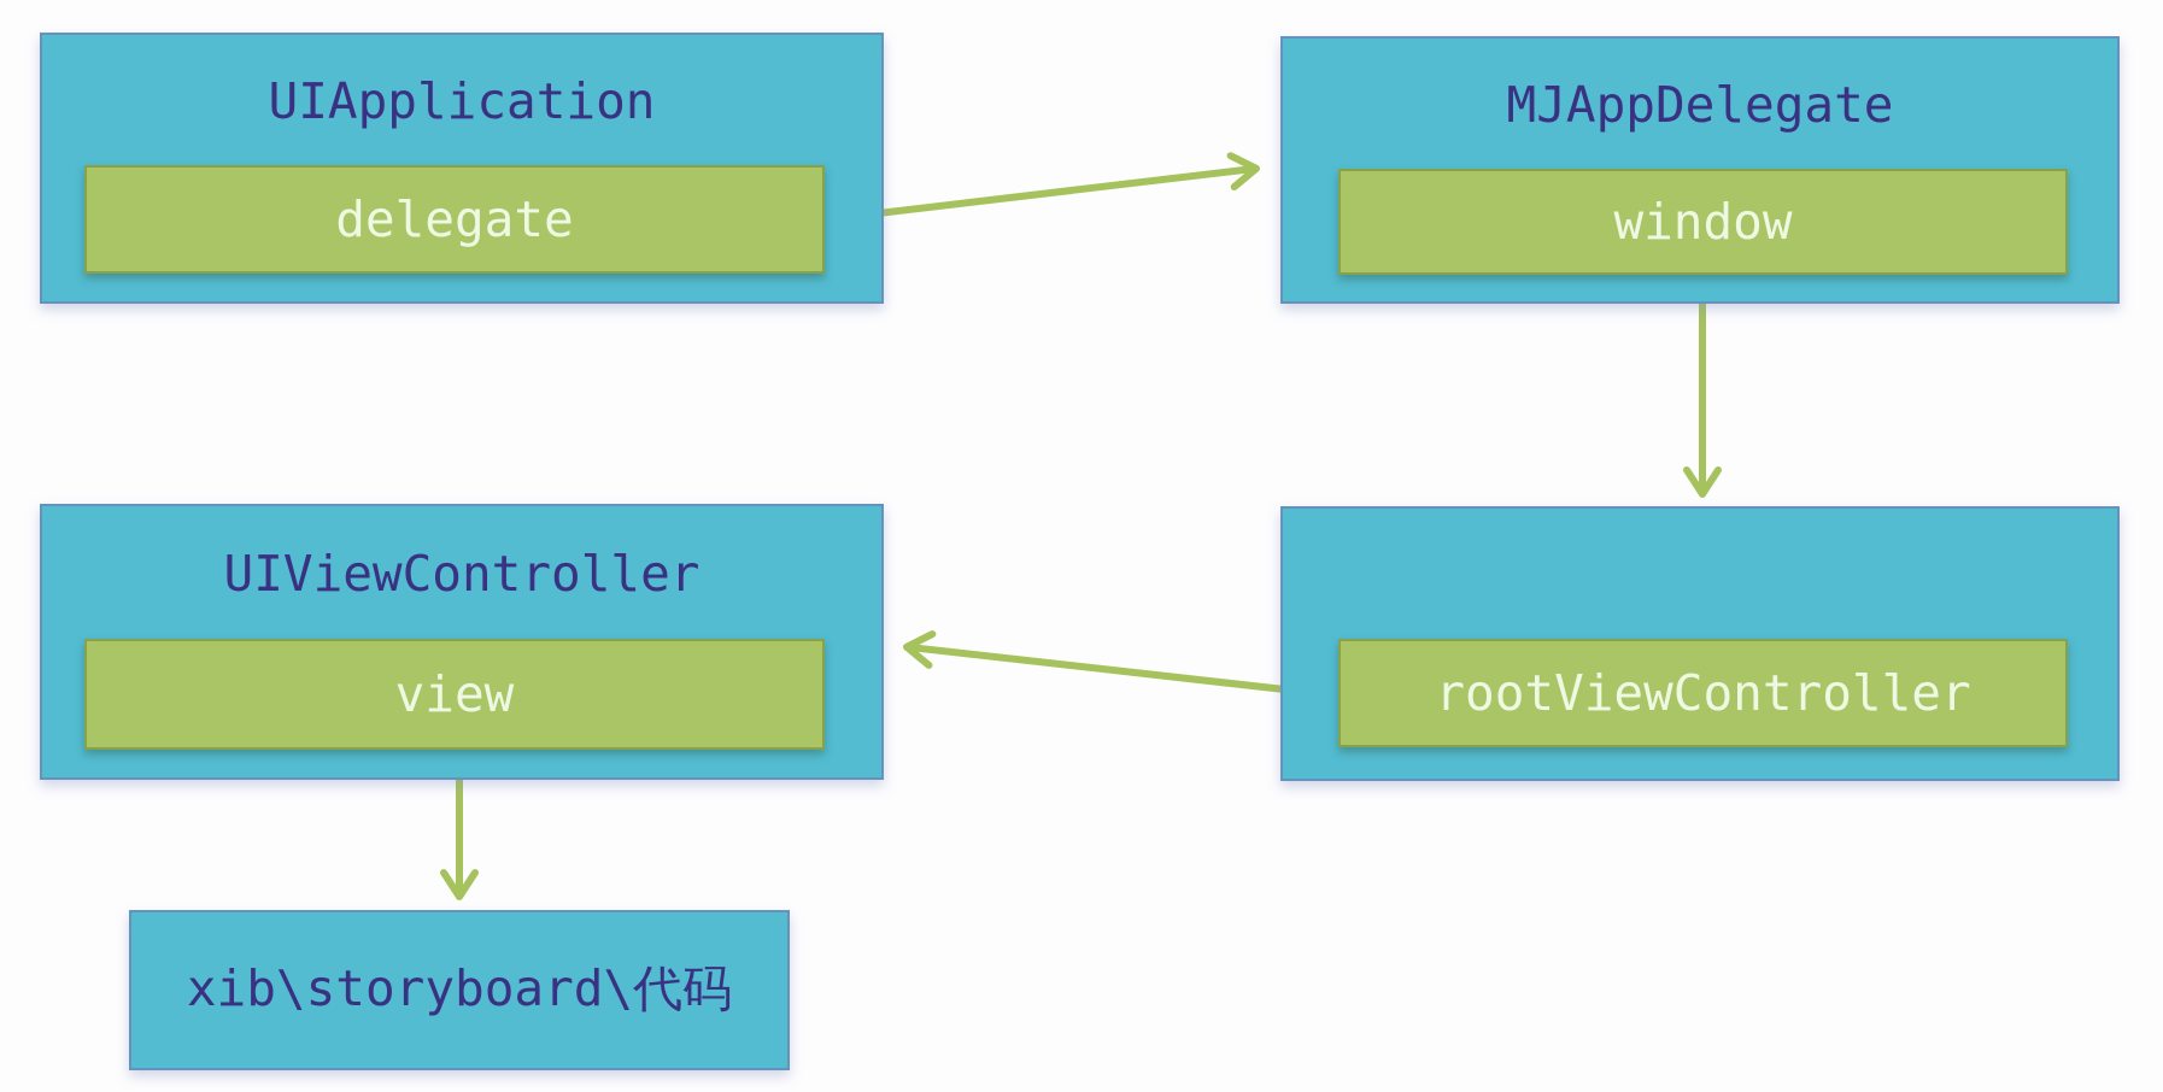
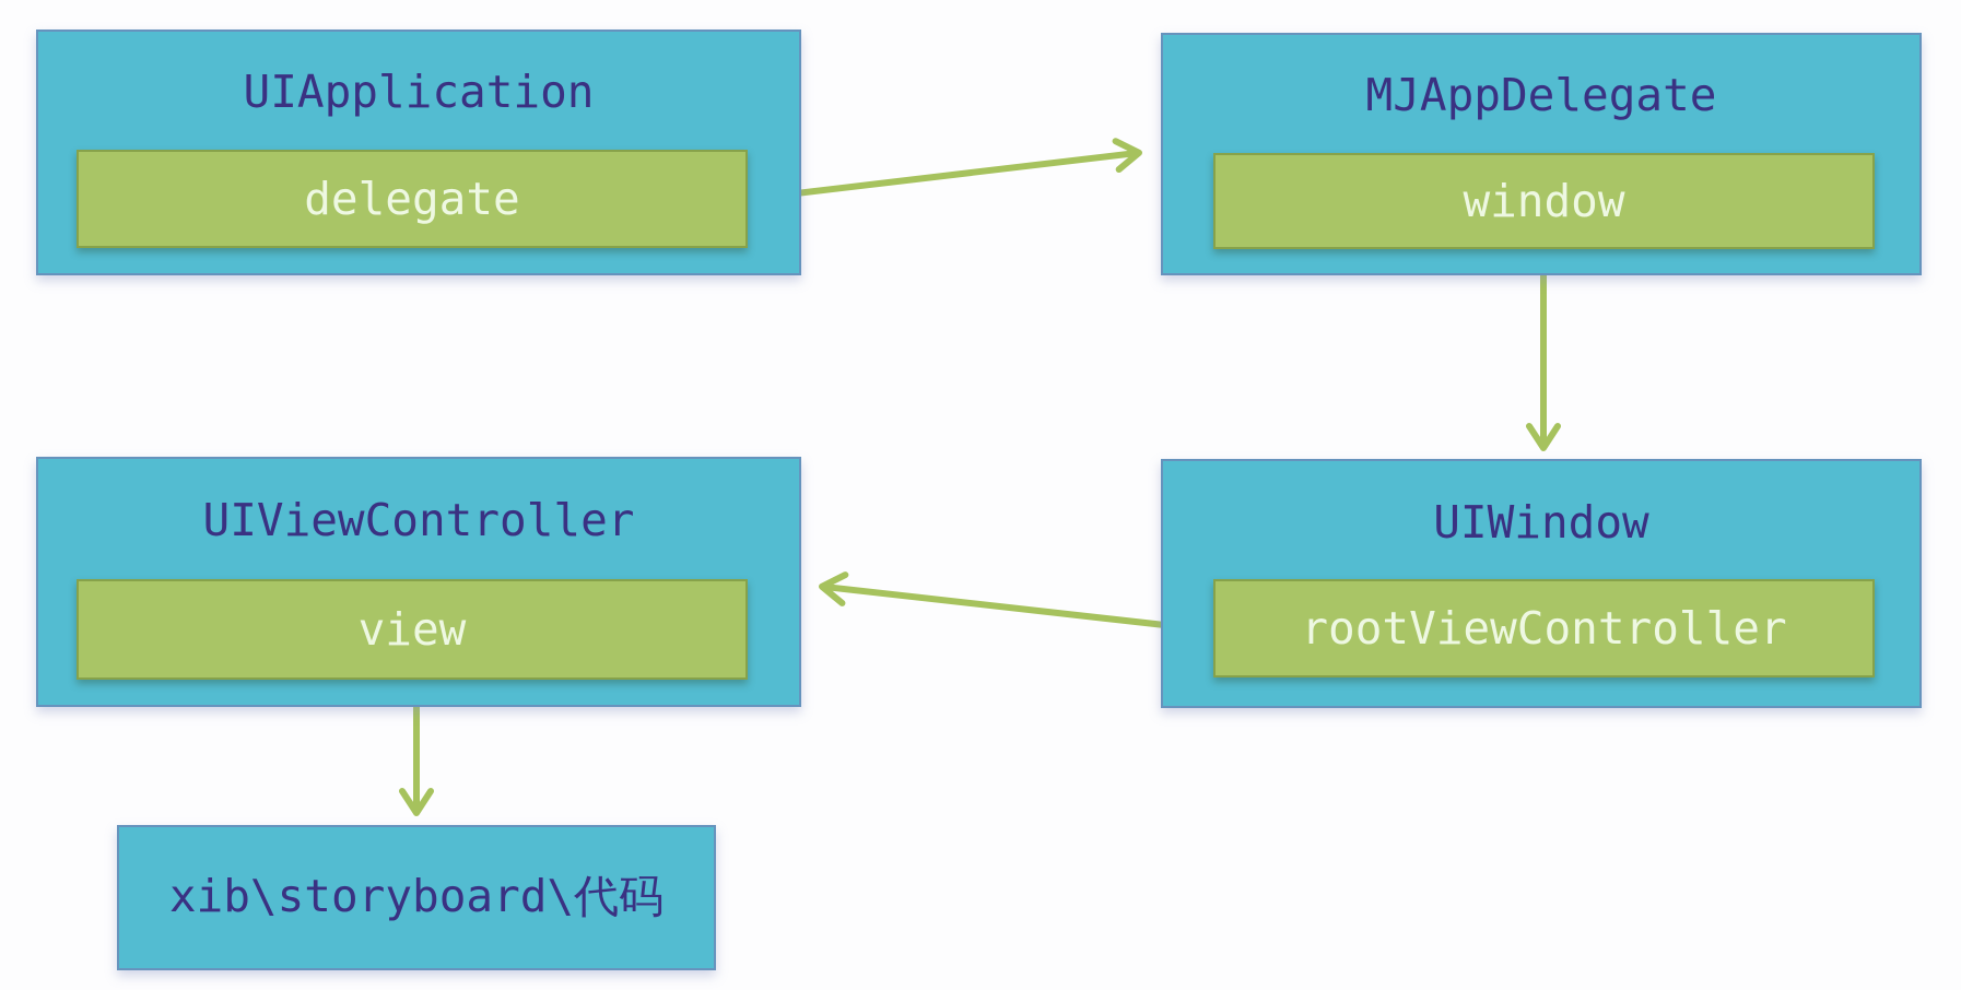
  UIApplication
  delegate
  MJAppDelegate
  window
  UIViewController
  view
+ UIWindow
  rootViewController
  xib\storyboard\代码
